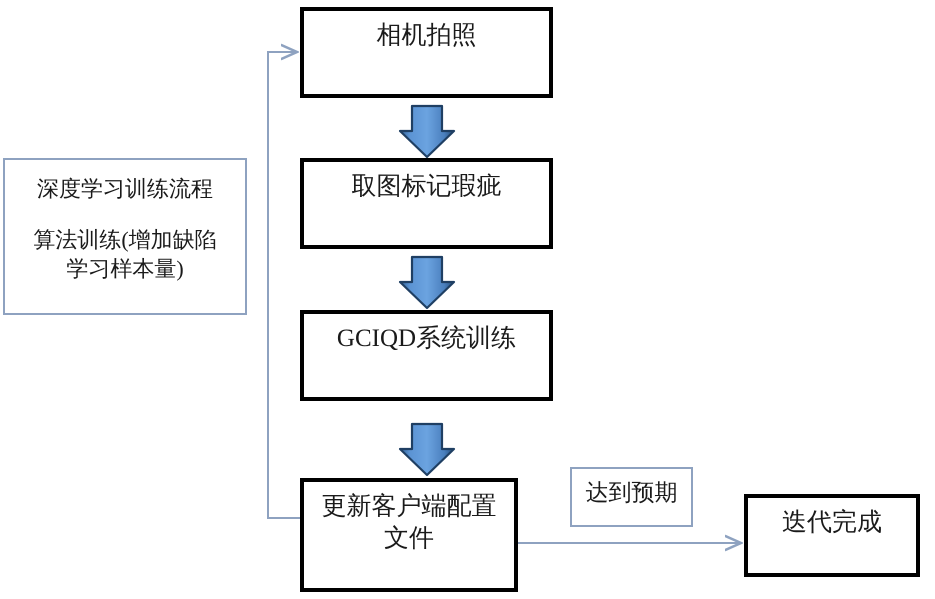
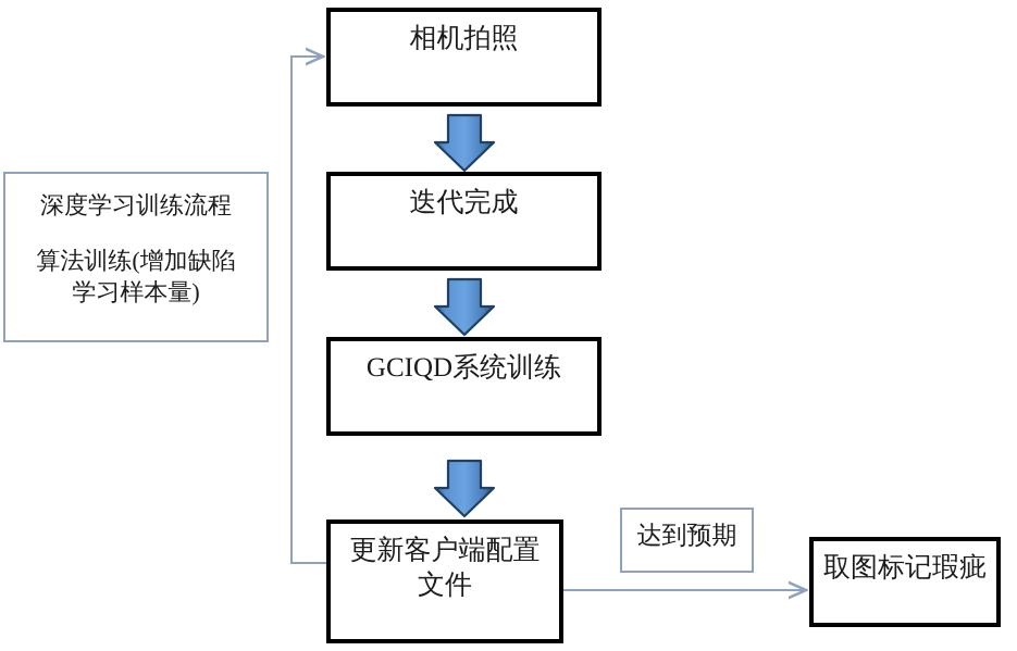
  深度学习训练流程
  算法训练(增加缺陷
  学习样本量)
  相机拍照
- 取图标记瑕疵
+ 迭代完成
  GCIQD系统训练
  更新客户端配置
  文件
  达到预期
- 迭代完成
+ 取图标记瑕疵
